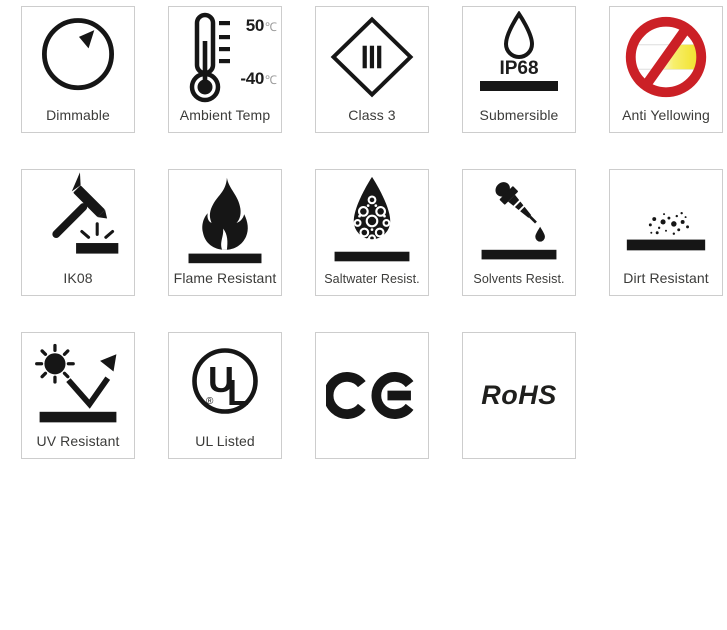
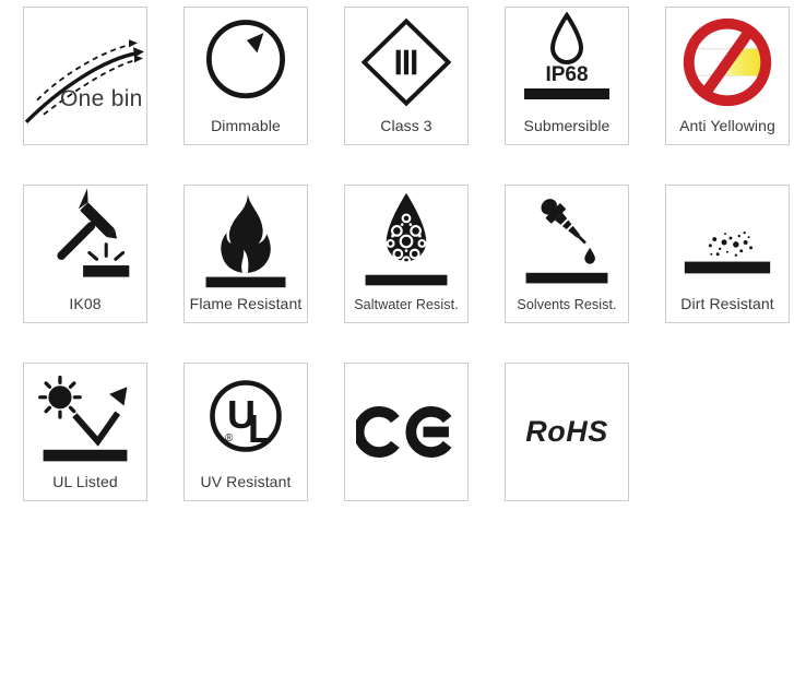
+ One bin
  Dimmable
- 50℃
- -40℃
- Ambient Temp
  Class 3
  IP68
  Submersible
  Anti Yellowing
  IK08
  Flame Resistant
  Saltwater Resist.
  Solvents Resist.
  Dirt Resistant
- UV Resistant
+ UL Listed
  U
  L
  ®
- UL Listed
+ UV Resistant
  RoHS
